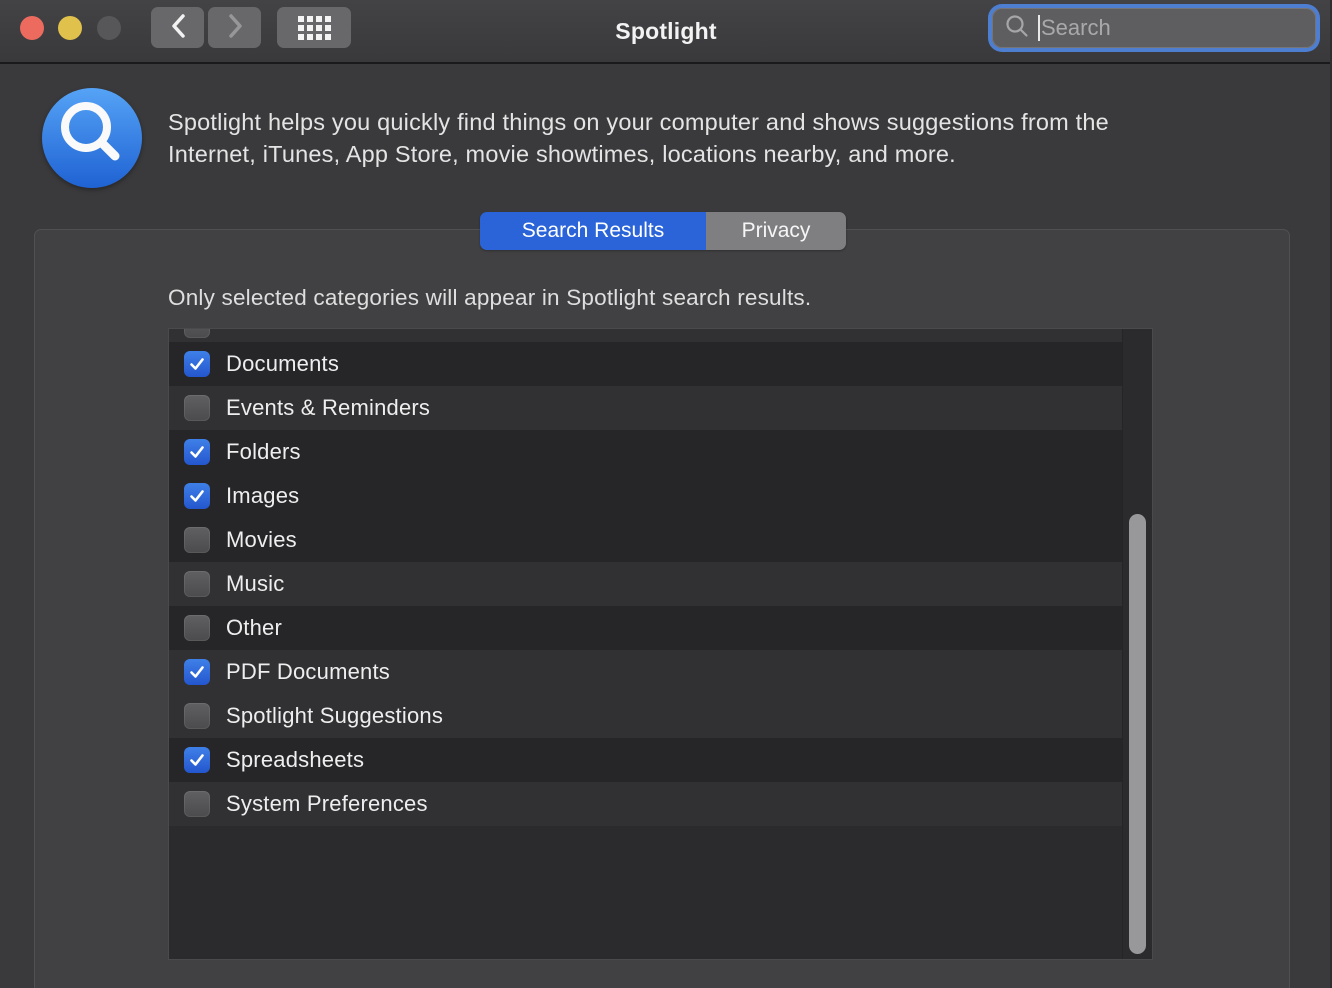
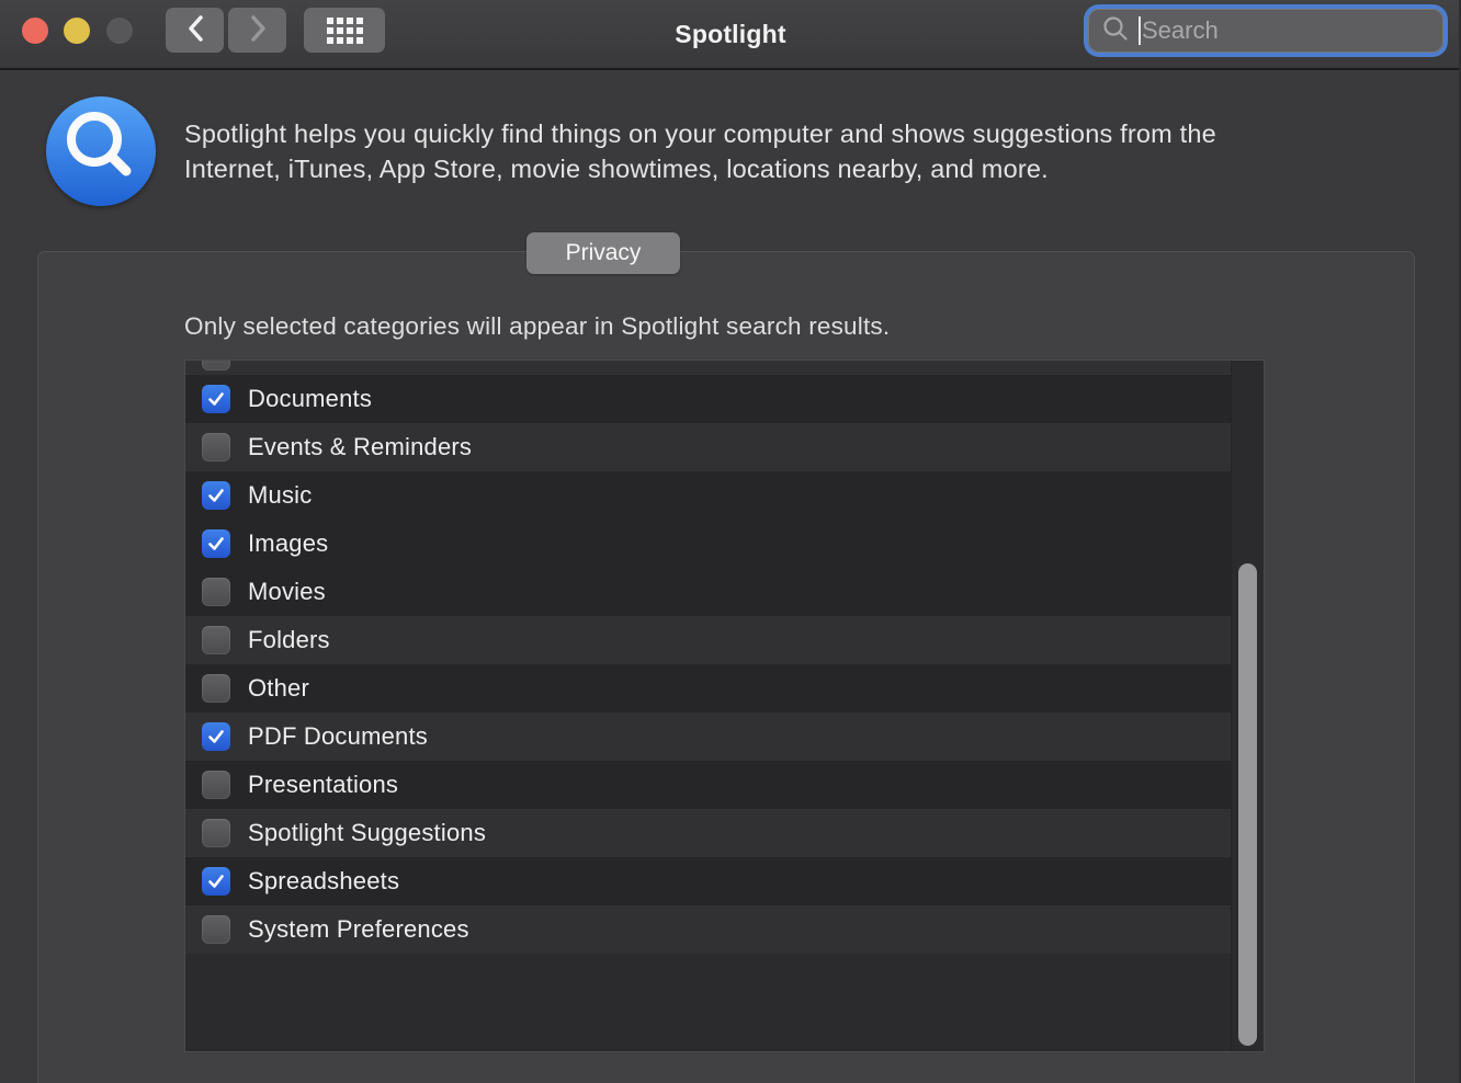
  Spotlight
  Search
  Spotlight helps you quickly find things on your computer and shows suggestions from the
  Internet, iTunes, App Store, movie showtimes, locations nearby, and more.
- Search Results
  Privacy
  Only selected categories will appear in Spotlight search results.
  Documents
  Events & Reminders
- Folders
+ Music
  Images
  Movies
- Music
+ Folders
  Other
  PDF Documents
+ Presentations
  Spotlight Suggestions
  Spreadsheets
  System Preferences
